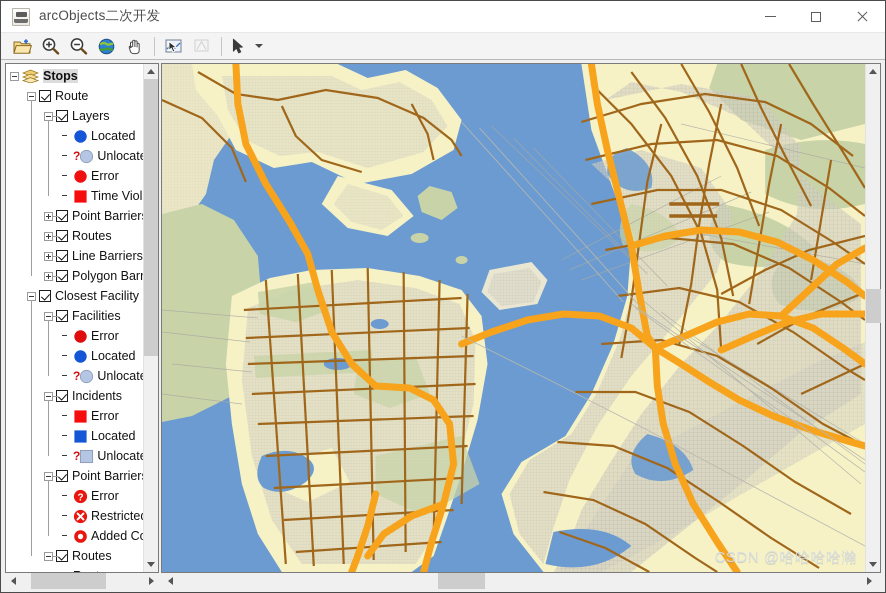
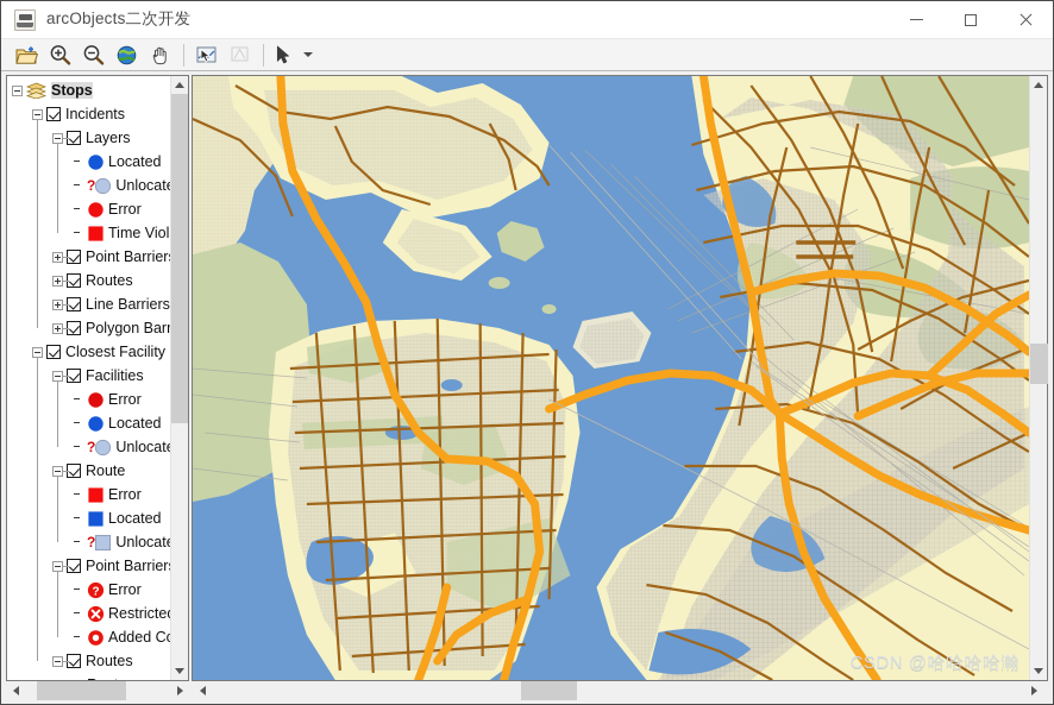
  arcObjects二次开发
  Stops
- Route
+ Incidents
  Layers
  Located
  ?
  Unlocat
  Error
  Point Barrier
  Routes
  Line Barriers
  Polygon Barr
  Closest Facility
  Facilities
  Error
  Located
  ?
  Unlocat
- Incidents
+ Route
  Error
  Located
  ?
  Unlocat
  Point Barrier
  ?
  Error
  Restricte
  Routes
  CSDN @哈哈哈哈瀚
